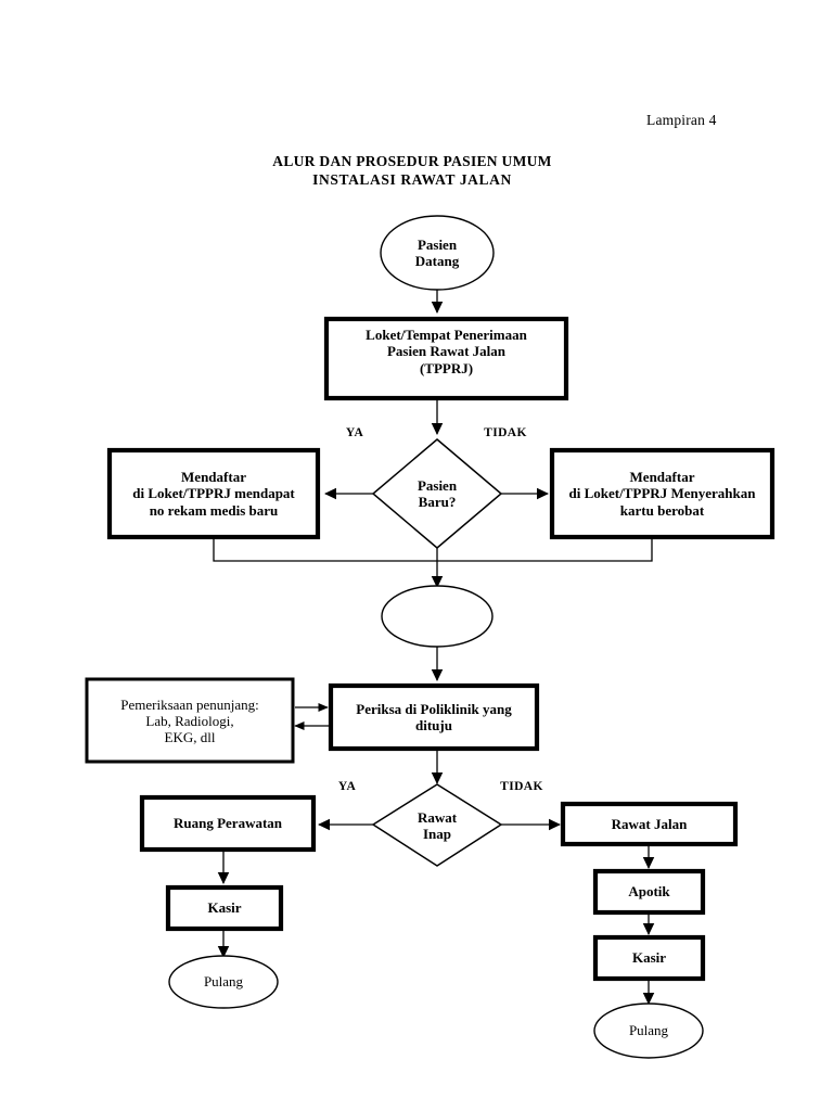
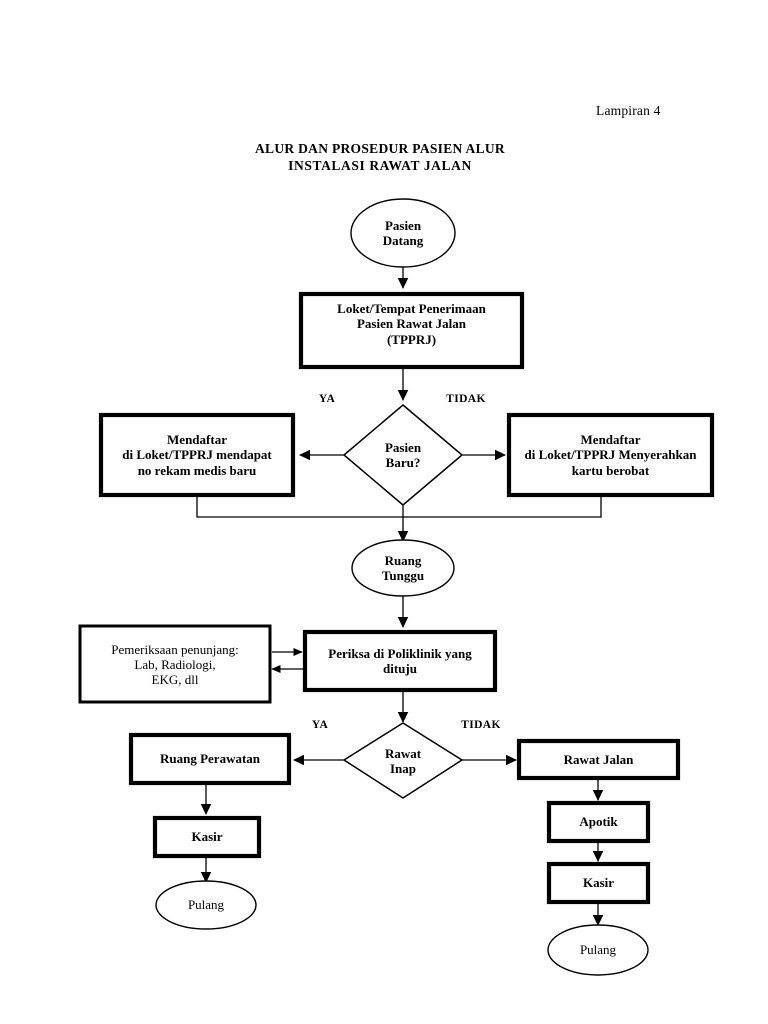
  Lampiran 4
- ALUR DAN PROSEDUR PASIEN UMUM
+ ALUR DAN PROSEDUR PASIEN ALUR
  INSTALASI RAWAT JALAN
  Pasien
  Datang
  Loket/Tempat Penerimaan
  Pasien Rawat Jalan
  (TPPRJ)
  Pasien
  Baru?
  YA
  TIDAK
  Mendaftar
  di Loket/TPPRJ mendapat
  no rekam medis baru
  Mendaftar
  di Loket/TPPRJ Menyerahkan
  kartu berobat
+ Ruang
+ Tunggu
  Pemeriksaan penunjang:
  Lab, Radiologi,
  EKG, dll
  Periksa di Poliklinik yang
  dituju
  Rawat
  Inap
  YA
  TIDAK
  Ruang Perawatan
  Kasir
  Pulang
  Rawat Jalan
  Apotik
  Kasir
  Pulang
